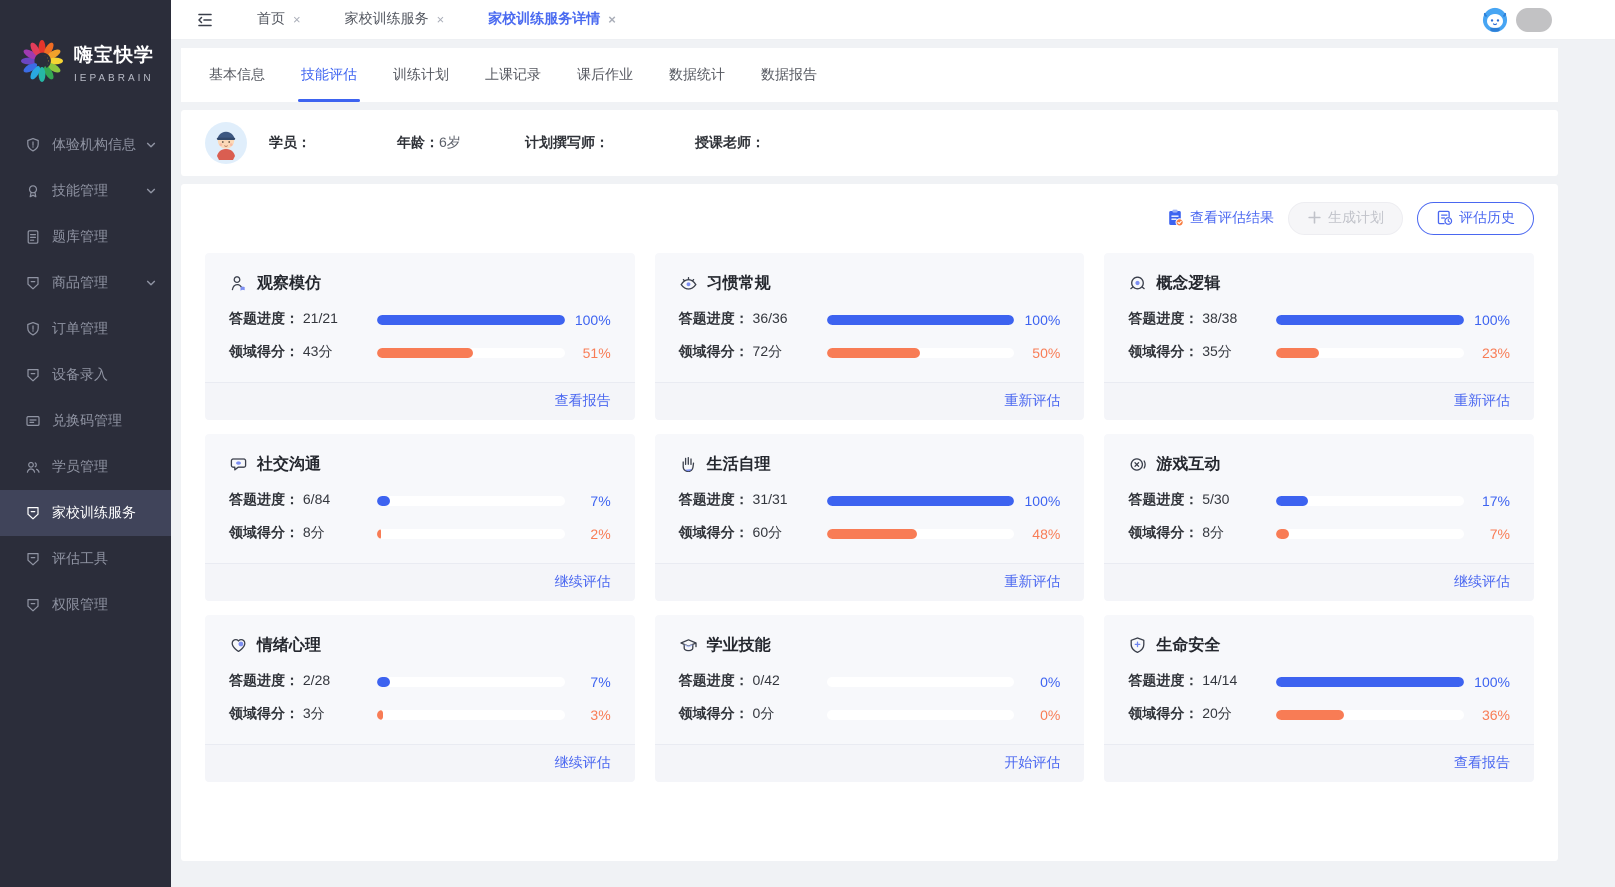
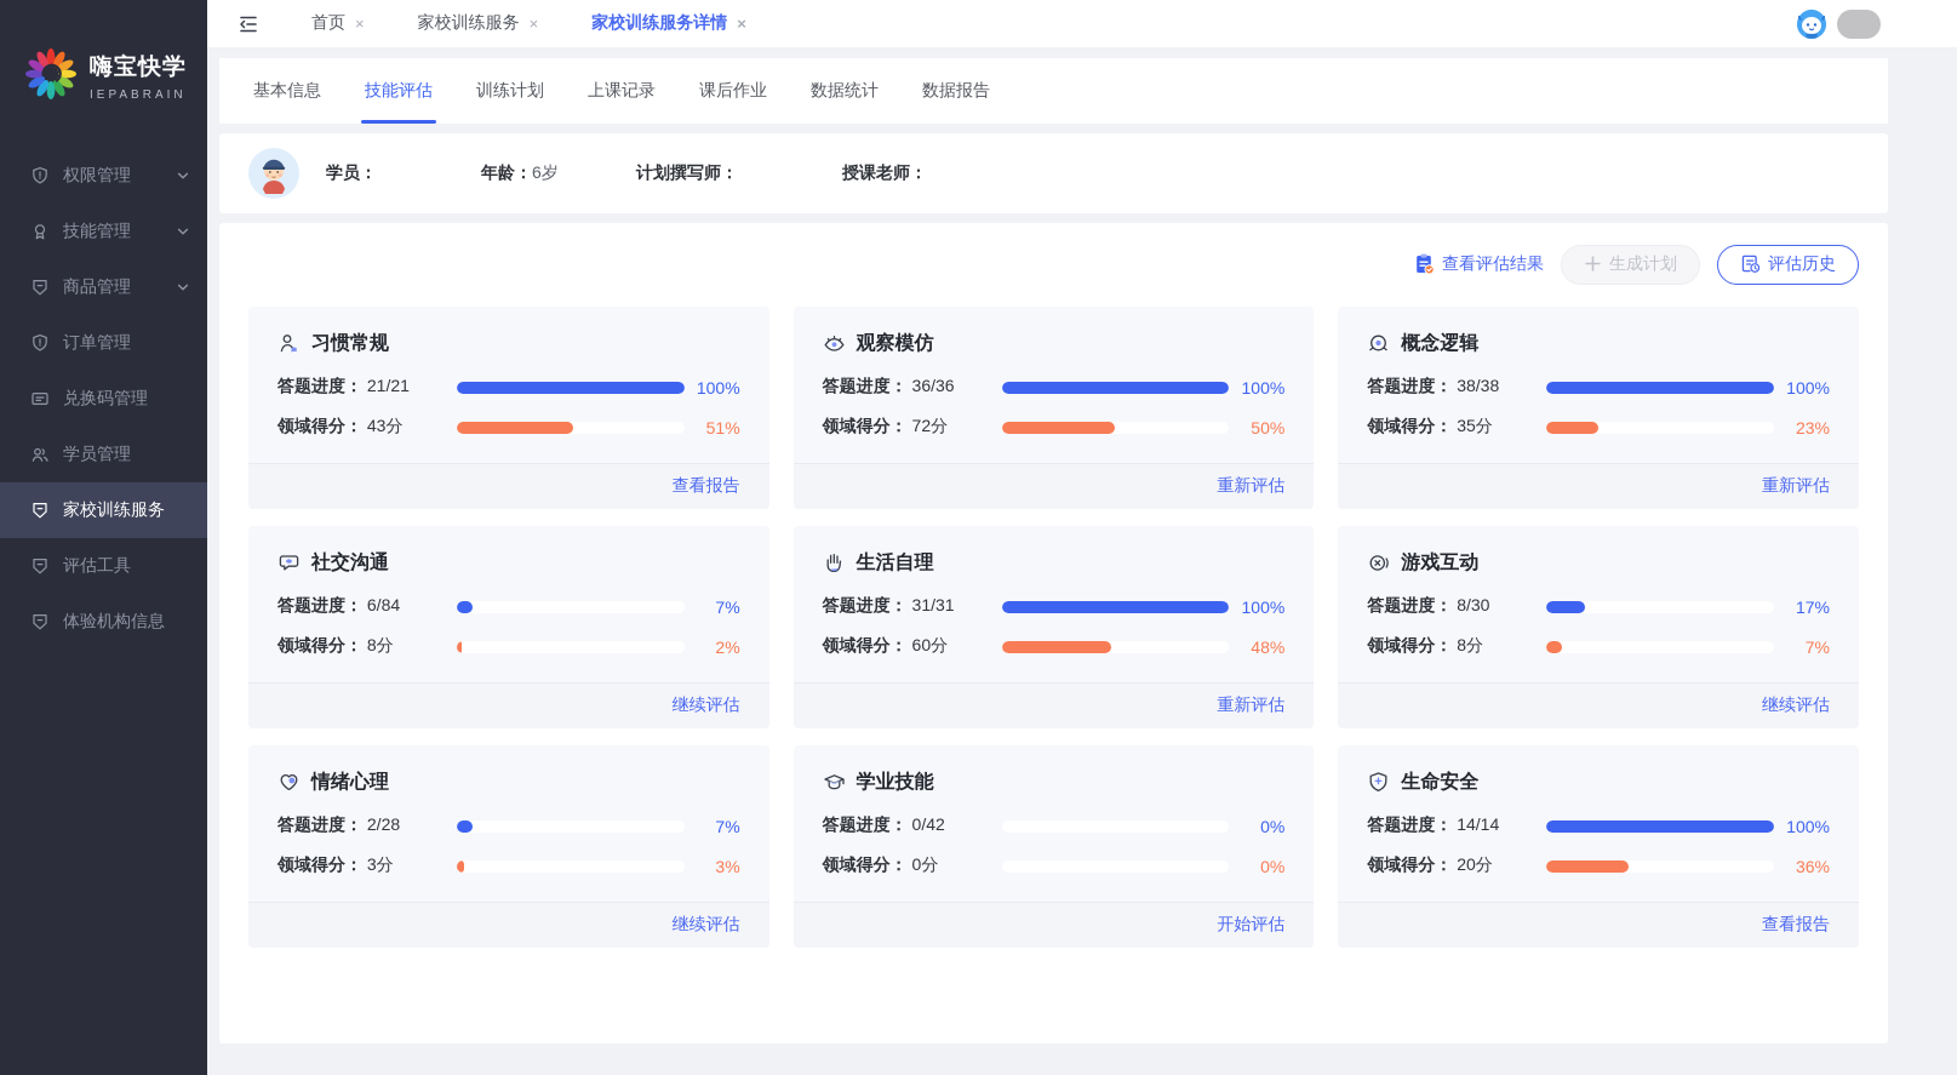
  嗨宝快学
  IEPABRAIN
- 体验机构信息
+ 权限管理
  技能管理
- 题库管理
  商品管理
  订单管理
- 设备录入
  兑换码管理
  学员管理
  家校训练服务
  评估工具
- 权限管理
+ 体验机构信息
  首页
  ×
  家校训练服务
  ×
  家校训练服务详情
  ×
  基本信息
  技能评估
  训练计划
  上课记录
  课后作业
  数据统计
  数据报告
  学员：
  年龄：
  6岁
  计划撰写师：
  授课老师：
  查看评估结果
  生成计划
  评估历史
- 观察模仿
+ 习惯常规
  答题进度： 21/21
  100%
  领域得分： 43分
  51%
  查看报告
- 习惯常规
+ 观察模仿
  答题进度： 36/36
  100%
  领域得分： 72分
  50%
  重新评估
  概念逻辑
  答题进度： 38/38
  100%
  领域得分： 35分
  23%
  重新评估
  社交沟通
  答题进度： 6/84
  7%
  领域得分： 8分
  2%
  继续评估
  生活自理
  答题进度： 31/31
  100%
  领域得分： 60分
  48%
  重新评估
  游戏互动
- 答题进度： 5/30
+ 答题进度： 8/30
  17%
  领域得分： 8分
  7%
  继续评估
  情绪心理
  答题进度： 2/28
  7%
  领域得分： 3分
  3%
  继续评估
  学业技能
  答题进度： 0/42
  0%
  领域得分： 0分
  0%
  开始评估
  生命安全
  答题进度： 14/14
  100%
  领域得分： 20分
  36%
  查看报告
